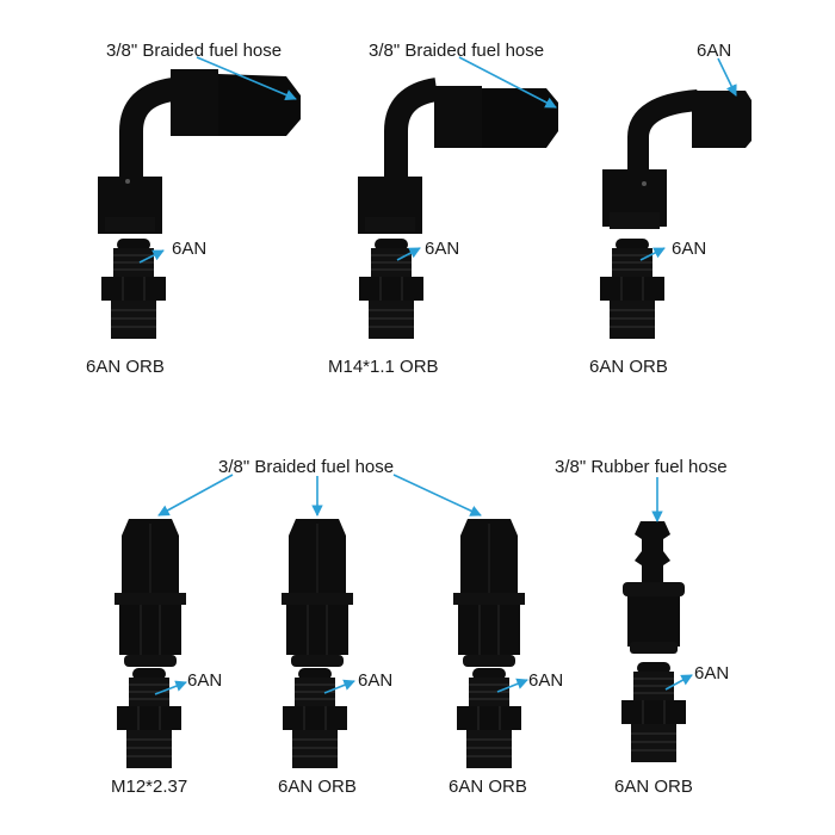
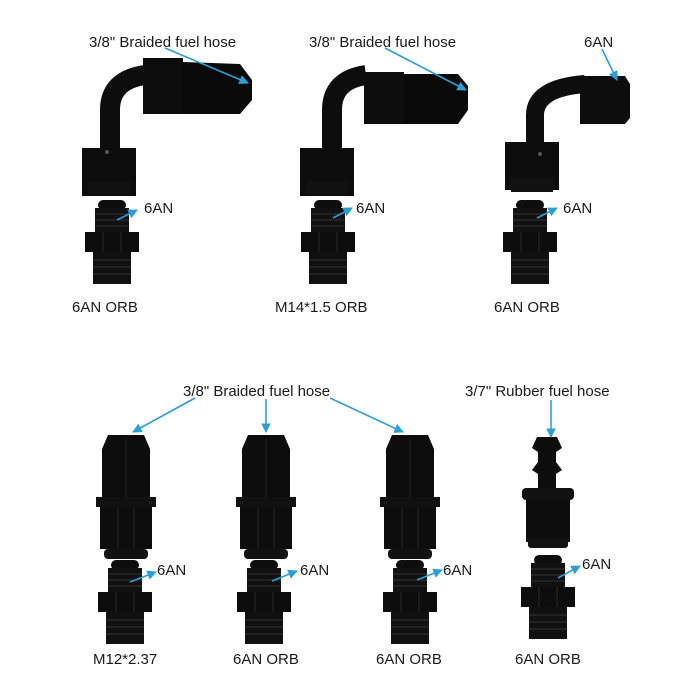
  3/8" Braided fuel hose
  3/8" Braided fuel hose
  6AN
  6AN
  6AN
  6AN
  6AN ORB
- M14*1.1 ORB
+ M14*1.5 ORB
  6AN ORB
  3/8" Braided fuel hose
- 3/8" Rubber fuel hose
+ 3/7" Rubber fuel hose
  6AN
  6AN
  6AN
  6AN
  M12*2.37
  6AN ORB
  6AN ORB
  6AN ORB
